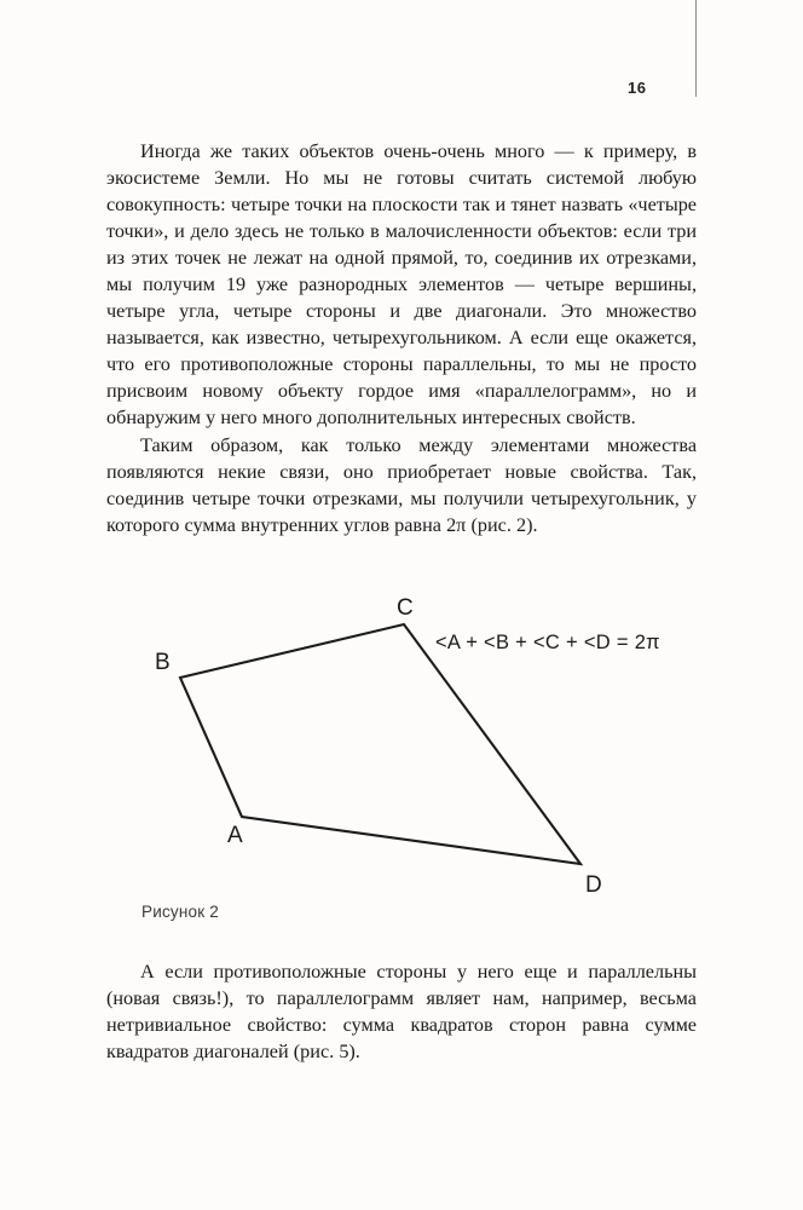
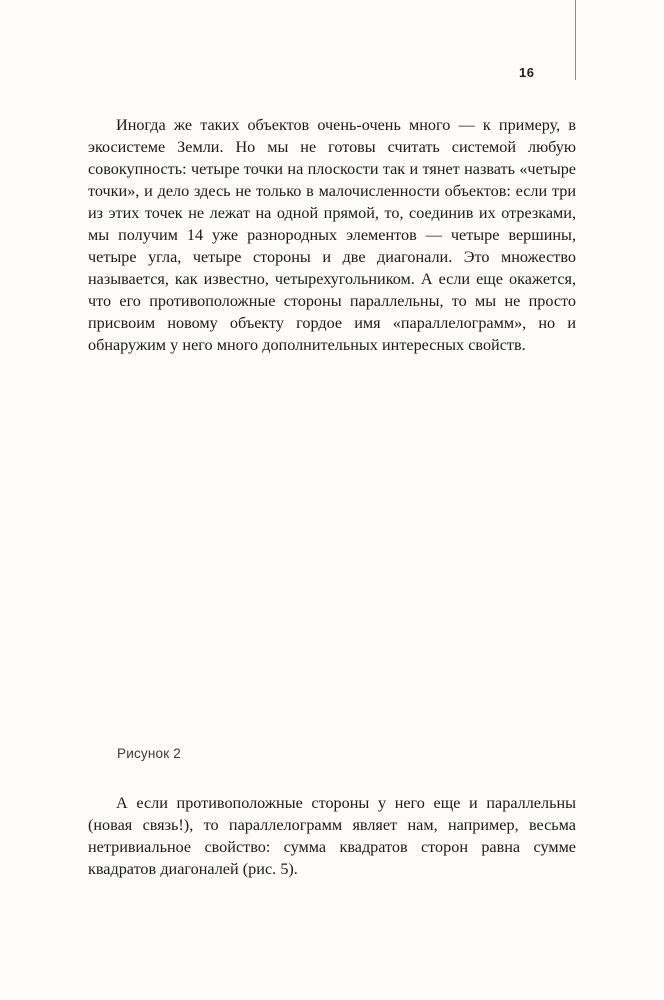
  16
- Иногда же таких объектов очень-очень много — к примеру, в экосистеме Земли. Но мы не готовы считать системой любую совокупность: четыре точки на плоскости так и тянет назвать «четыре точки», и дело здесь не только в малочисленности объектов: если три из этих точек не лежат на одной прямой, то, соединив их отрезками, мы получим 19 уже разнородных элементов — четыре вершины, четыре угла, четыре стороны и две диагонали. Это множество называется, как известно, четырехугольником. А если еще окажется, что его противоположные стороны параллельны, то мы не просто присвоим новому объекту гордое имя «параллелограмм», но и обнаружим у него много дополнительных интересных свойств.
+ Иногда же таких объектов очень-очень много — к примеру, в экосистеме Земли. Но мы не готовы считать системой любую совокупность: четыре точки на плоскости так и тянет назвать «четыре точки», и дело здесь не только в малочисленности объектов: если три из этих точек не лежат на одной прямой, то, соединив их отрезками, мы получим 14 уже разнородных элементов — четыре вершины, четыре угла, четыре стороны и две диагонали. Это множество называется, как известно, четырехугольником. А если еще окажется, что его противоположные стороны параллельны, то мы не просто присвоим новому объекту гордое имя «параллелограмм», но и обнаружим у него много дополнительных интересных свойств.
- Таким образом, как только между элементами множества появляются некие связи, оно приобретает новые свойства. Так, соединив четыре точки отрезками, мы получили четырехугольник, у которого сумма внутренних углов равна 2π (рис. 2).
- A
- B
- C
- D
- <A + <B + <C + <D = 2π
  Рисунок 2
  А если противоположные стороны у него еще и параллельны (новая связь!), то параллелограмм являет нам, например, весьма нетривиальное свойство: сумма квадратов сторон равна сумме квадратов диагоналей (рис. 5).
